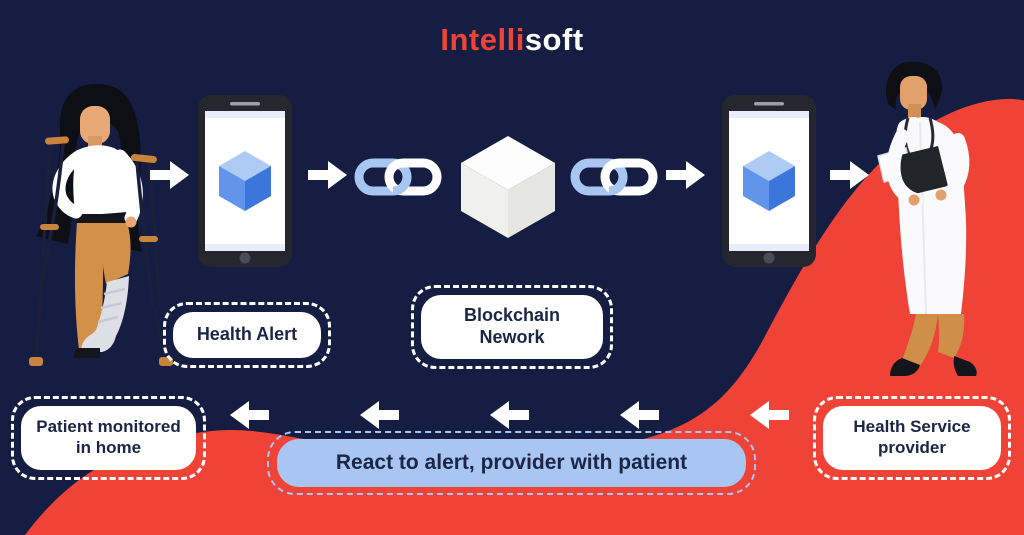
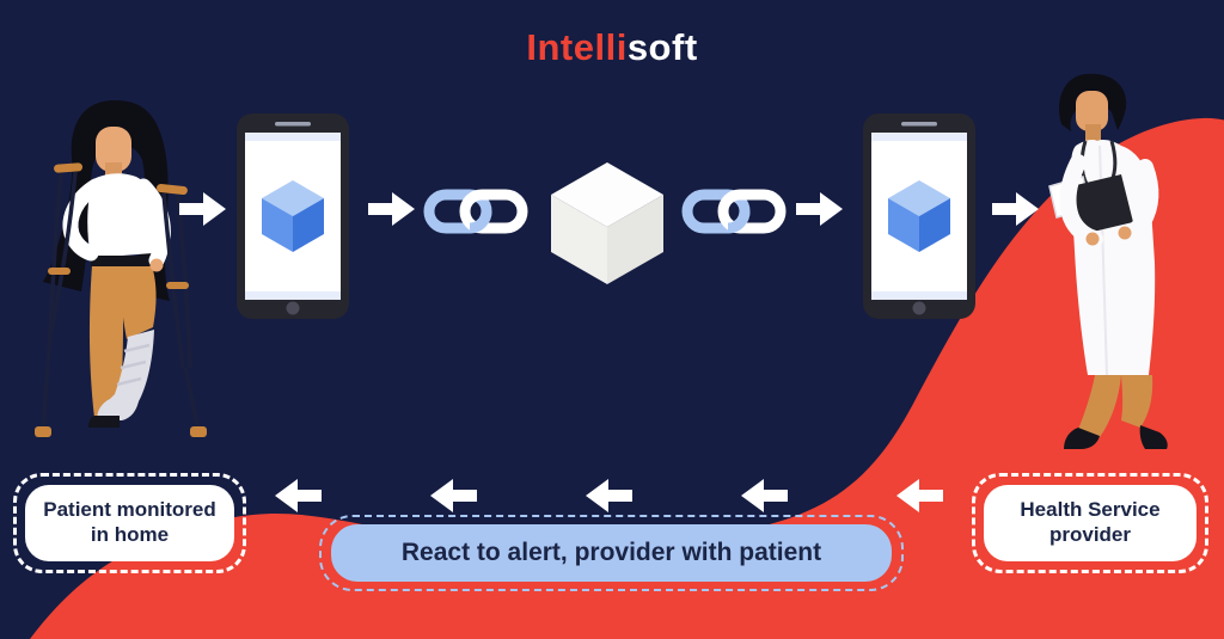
  Intellisoft
- Health Alert
- Blockchain
- Nework
  Patient monitored
  in home
  Health Service
  provider
  React to alert, provider with patient
